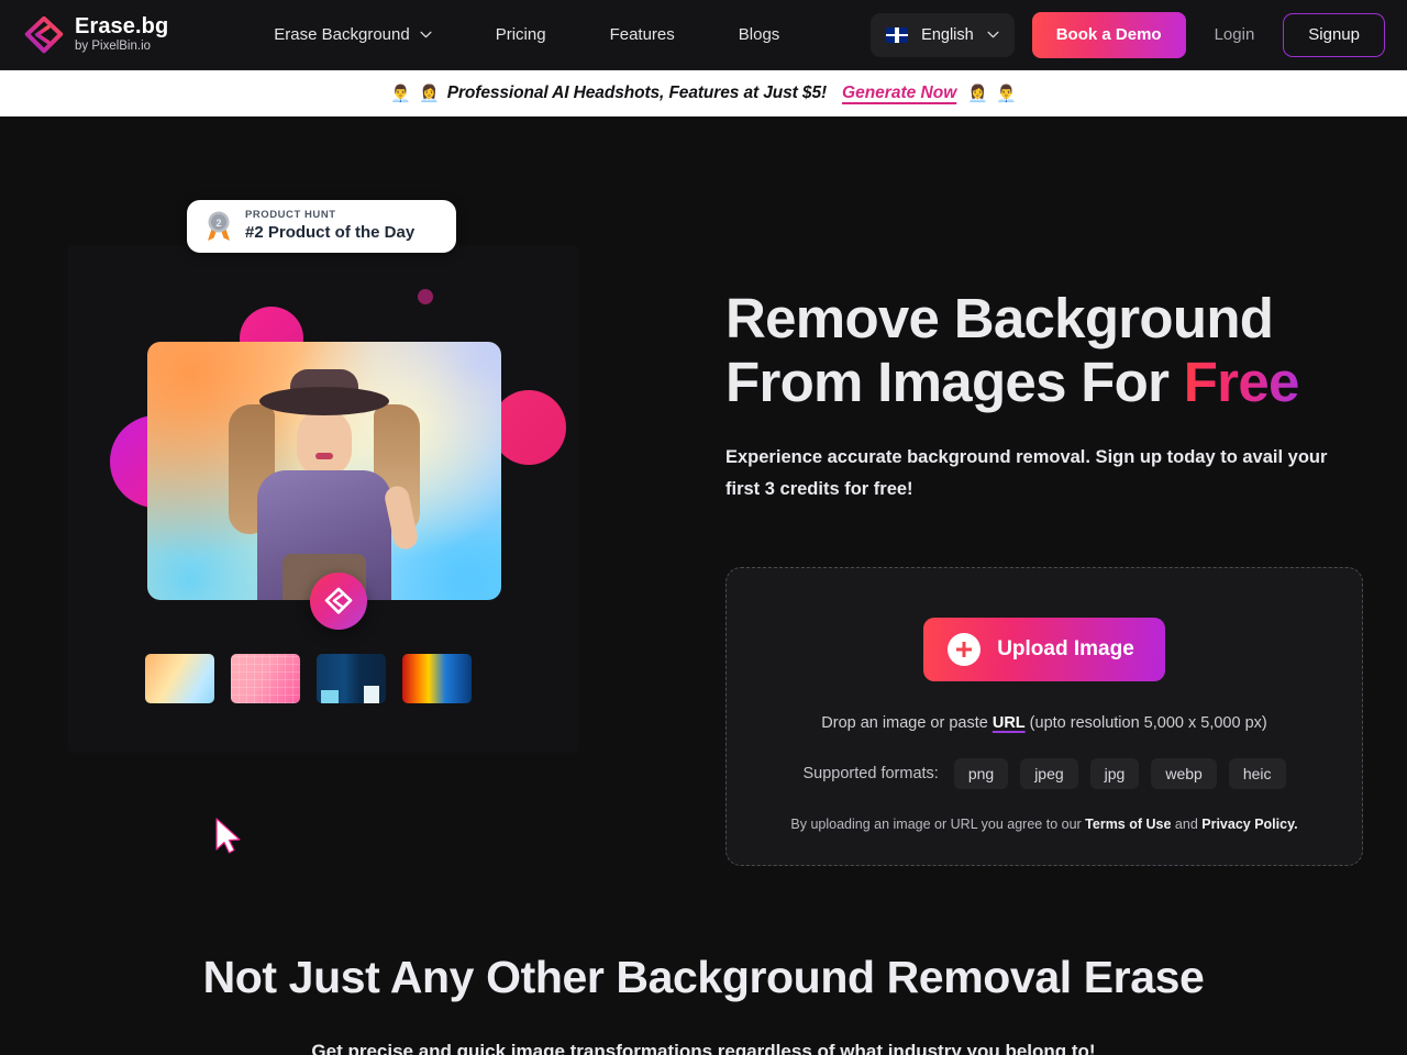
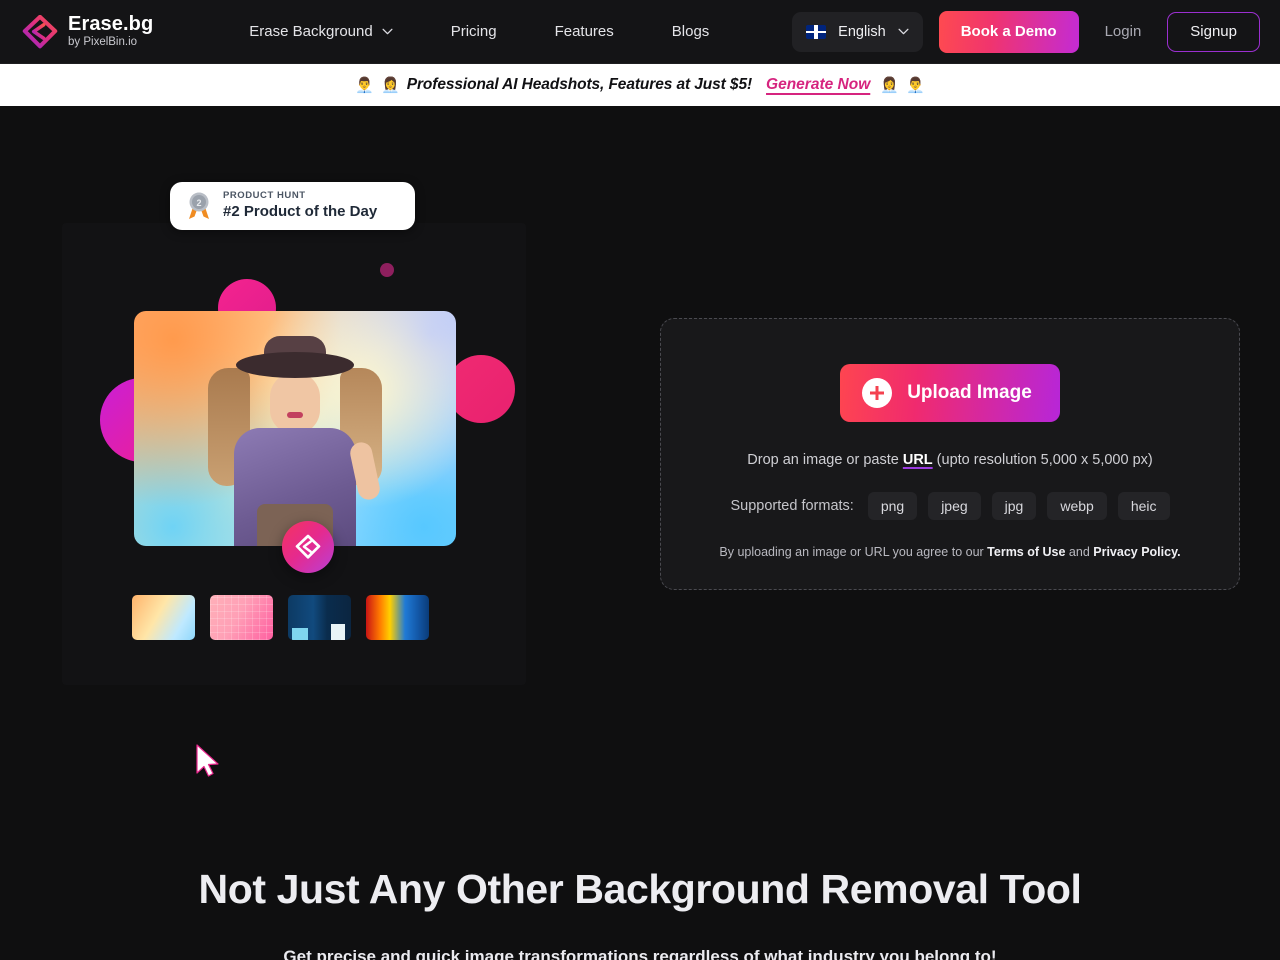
  Erase.bg
  by PixelBin.io
  Erase Background
  Pricing
  Features
  Blogs
  English
  Book a Demo
  Login
  Signup
  👨‍💼
  👩‍💼
  Professional AI Headshots, Features at Just $5!
  Generate Now
  👩‍💼
  👨‍💼
  2
  PRODUCT HUNT
  #2 Product of the Day
- Remove Background
- From Images For Free
- Experience accurate background removal. Sign up today to avail your first 3 credits for free!
  Upload Image
  Drop an image or paste URL (upto resolution 5,000 x 5,000 px)
  Supported formats:
  png
  jpeg
  jpg
  webp
  heic
  By uploading an image or URL you agree to our Terms of Use and Privacy Policy.
- Not Just Any Other Background Removal Erase
+ Not Just Any Other Background Removal Tool
  Get precise and quick image transformations regardless of what industry you belong to!
